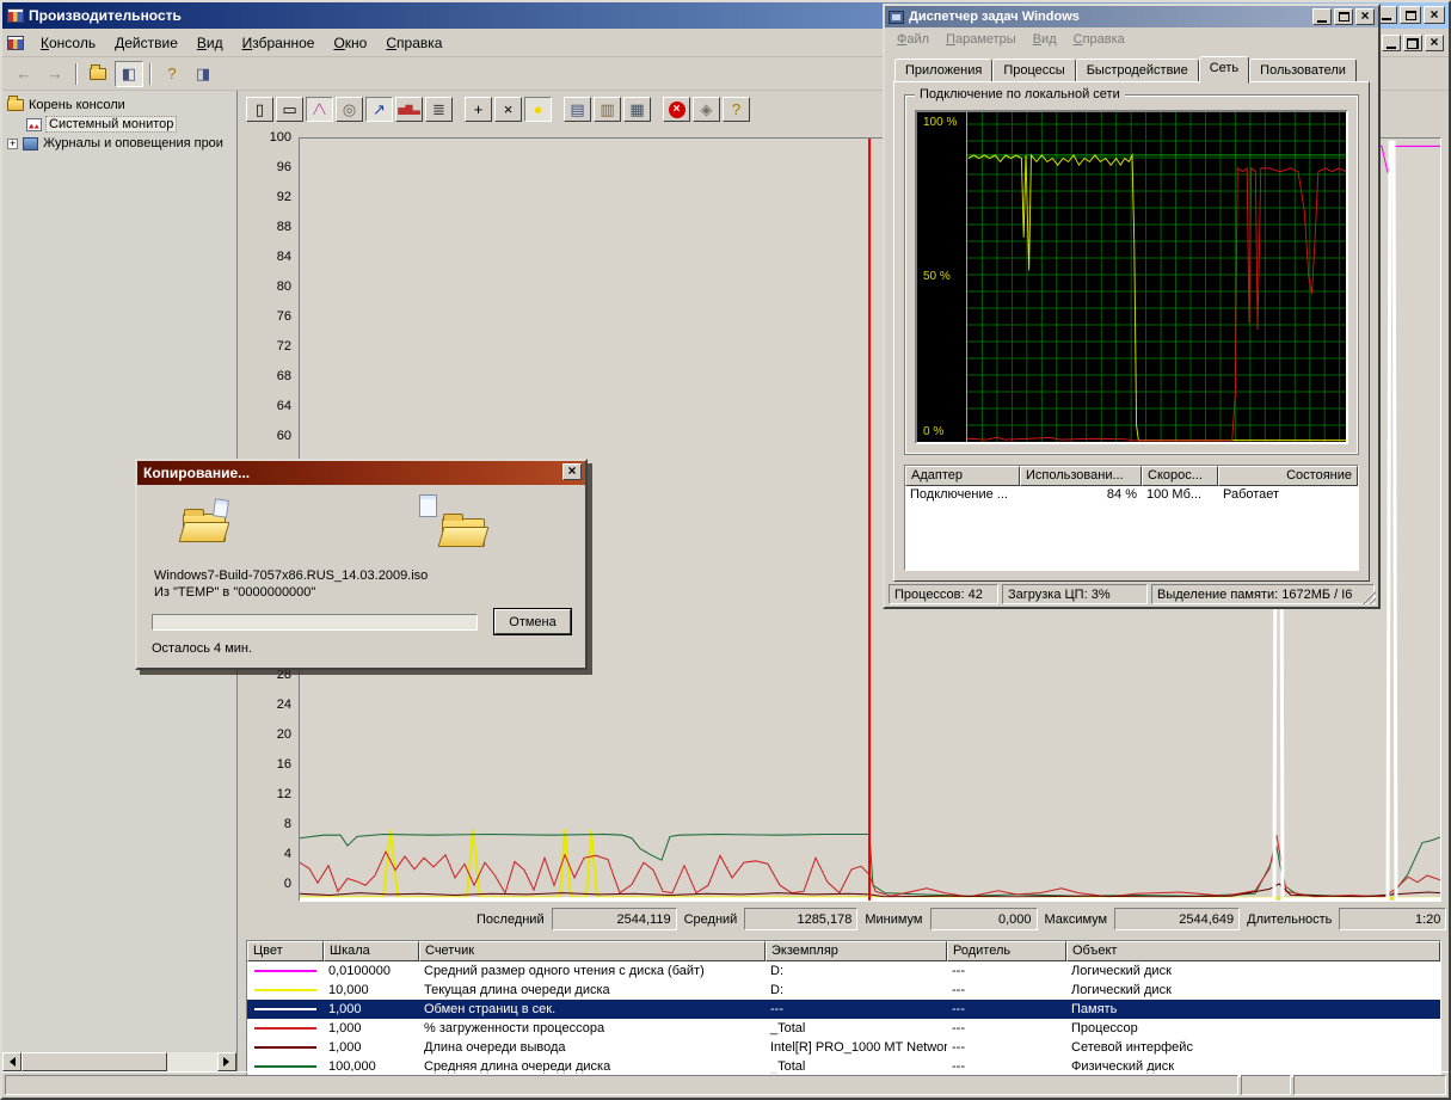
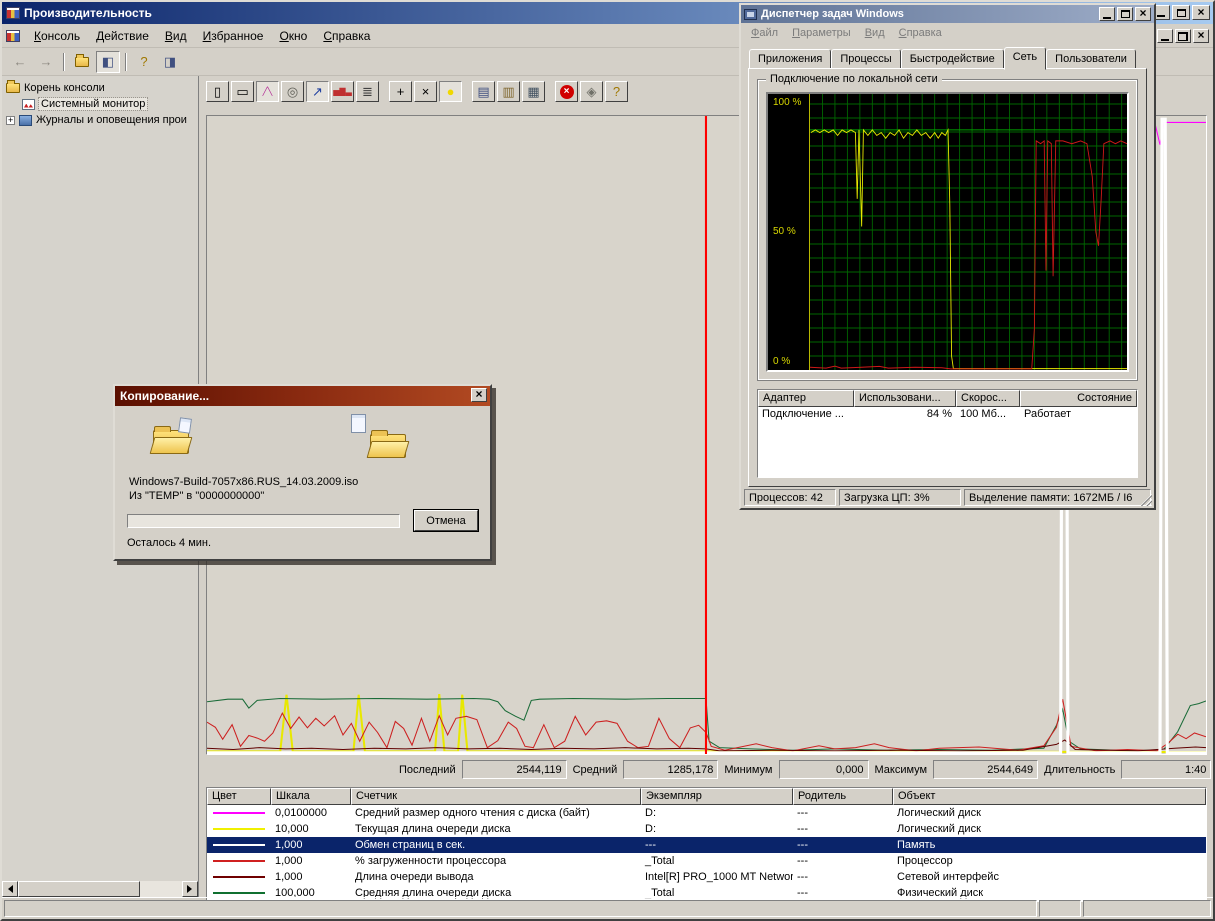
  Производительность
  Консоль
  Действие
  Вид
  Избранное
  Окно
  Справка
  ←
  →
  ◧
  ?
  ◨
  Корень консоли
  Системный монитор
  Журналы и оповещения прои
  ▯
  ▭
  ╱╲
  ◎
  ↗
  ▅▇▃
  ≣
  +
  ×
  ●
  ▤
  ▥
  ▦
  ×
  ◈
  ?
- 100
- 96
- 92
- 88
- 84
- 80
- 76
- 72
- 68
- 64
- 60
- 28
- 24
- 20
- 16
- 12
- 8
- 4
- 0
  Последний
  2544,119
  Средний
  1285,178
  Минимум
  0,000
  Максимум
  2544,649
  Длительность
- 1:20
+ 1:40
  Цвет
  Шкала
  Счетчик
  Экземпляр
  Родитель
  Объект
  0,0100000
  Средний размер одного чтения с диска (байт)
  D:
  ---
  Логический диск
  10,000
  Текущая длина очереди диска
  D:
  ---
  Логический диск
  1,000
  Обмен страниц в сек.
  ---
  ---
  Память
  1,000
  % загруженности процессора
  _Total
  ---
  Процессор
  1,000
  Длина очереди вывода
  Intel[R] PRO_1000 MT Networ
  ---
  Сетевой интерфейс
  100,000
  Средняя длина очереди диска
  _Total
  ---
  Физический диск
  Копирование...
  Windows7-Build-7057x86.RUS_14.03.2009.iso
  Из "TEMP" в "0000000000"
  Отмена
  Осталось 4 мин.
  Диспетчер задач Windows
  Файл
  Параметры
  Вид
  Справка
  Приложения
  Процессы
  Быстродействие
  Сеть
  Пользователи
  Подключение по локальной сети
  100 %
  50 %
  0 %
  Адаптер
  Использовани...
  Скорос...
  Состояние
  Подключение ...
  84 %
  100 Мб...
  Работает
  Процессов: 42
  Загрузка ЦП: 3%
  Выделение памяти: 1672МБ / I6
